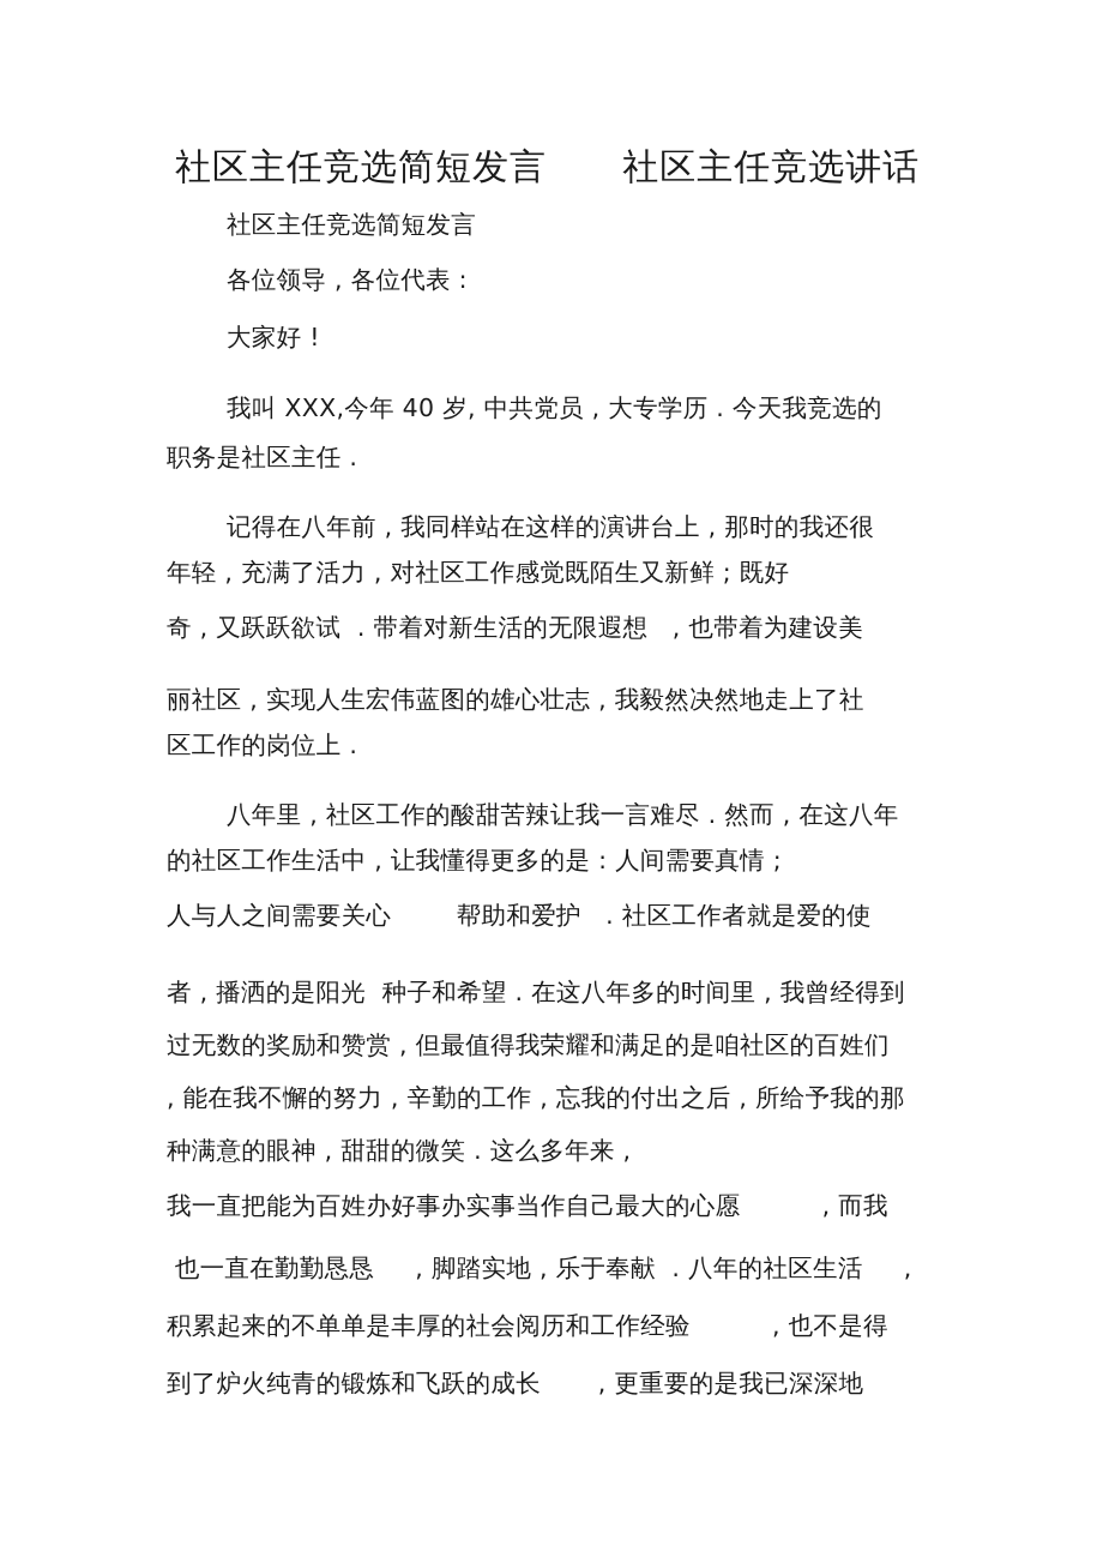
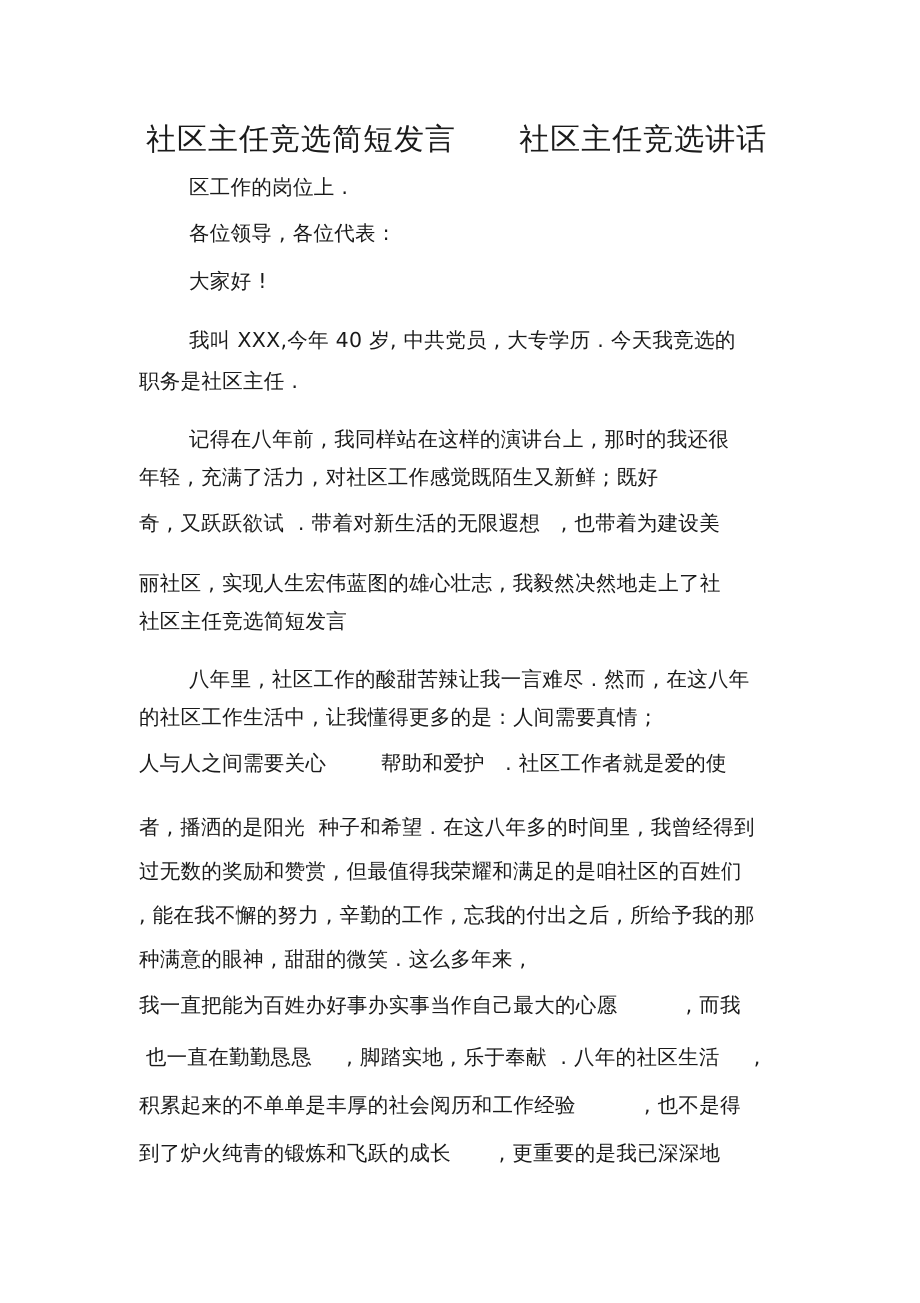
  社区主任竞选简短发言 社区主任竞选讲话
- 社区主任竞选简短发言
+ 区工作的岗位上 .
  各位领导 , 各位代表 :
  大家好 !
  我叫 XXX,今年 40 岁, 中共党员 , 大专学历 . 今天我竞选的
  职务是社区主任 .
  记得在八年前 , 我同样站在这样的演讲台上 , 那时的我还很
  年轻 , 充满了活力 , 对社区工作感觉既陌生又新鲜 ; 既好
  奇 , 又跃跃欲试 . 带着对新生活的无限遐想 , 也带着为建设美
  丽社区 , 实现人生宏伟蓝图的雄心壮志 , 我毅然决然地走上了社
- 区工作的岗位上 .
+ 社区主任竞选简短发言
  八年里 , 社区工作的酸甜苦辣让我一言难尽 . 然而 , 在这八年
  的社区工作生活中 , 让我懂得更多的是 : 人间需要真情 ;
  人与人之间需要关心 帮助和爱护 . 社区工作者就是爱的使
  者 , 播洒的是阳光 种子和希望 . 在这八年多的时间里 , 我曾经得到
  过无数的奖励和赞赏 , 但最值得我荣耀和满足的是咱社区的百姓们
  , 能在我不懈的努力 , 辛勤的工作 , 忘我的付出之后 , 所给予我的那
  种满意的眼神 , 甜甜的微笑 . 这么多年来 ,
  我一直把能为百姓办好事办实事当作自己最大的心愿 , 而我
  也一直在勤勤恳恳 , 脚踏实地 , 乐于奉献 . 八年的社区生活 ,
  积累起来的不单单是丰厚的社会阅历和工作经验 , 也不是得
  到了炉火纯青的锻炼和飞跃的成长 , 更重要的是我已深深地
